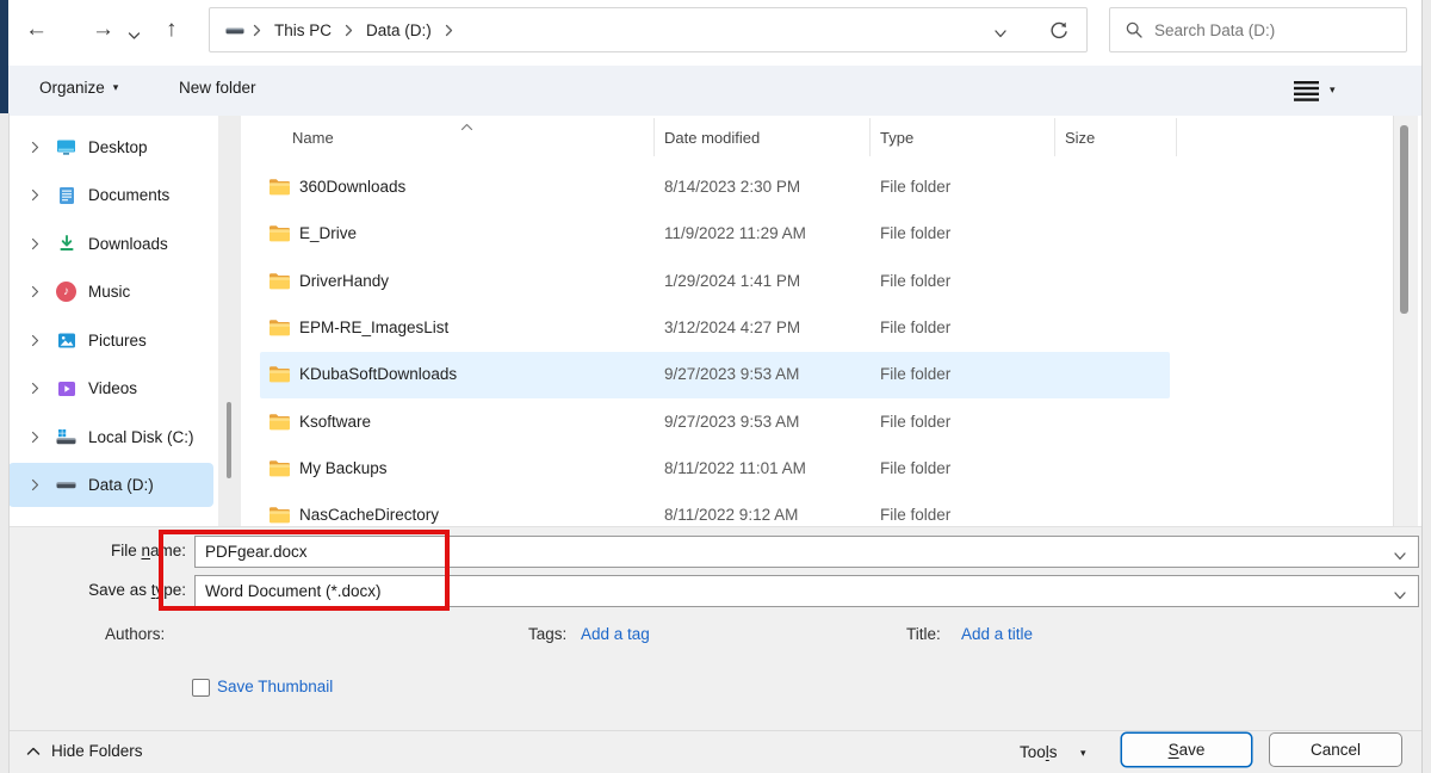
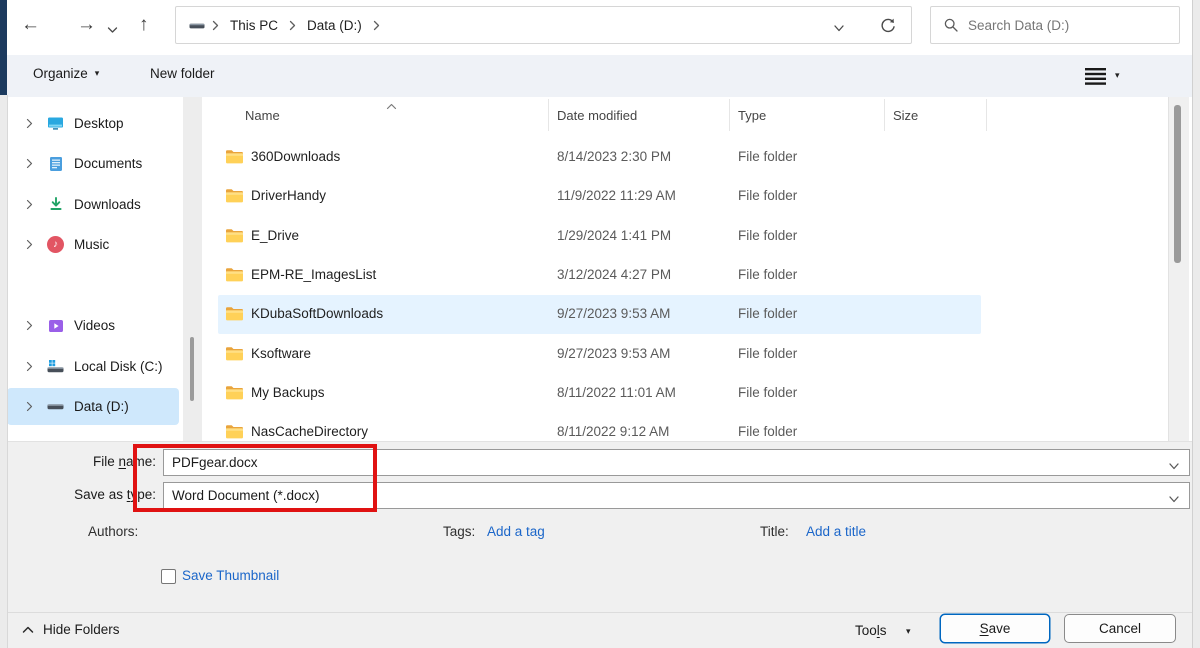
  ←
  →
  ↑
  This PC
  Data (D:)
  Search Data (D:)
  Organize
  ▾
  New folder
  ▾
  Desktop
  Documents
  Downloads
  ♪
  Music
- Pictures
  Videos
  Local Disk (C:)
  Data (D:)
  Name
  Date modified
  Type
  Size
  360Downloads
  8/14/2023 2:30 PM
  File folder
- E_Drive
+ DriverHandy
  11/9/2022 11:29 AM
  File folder
- DriverHandy
+ E_Drive
  1/29/2024 1:41 PM
  File folder
  EPM-RE_ImagesList
  3/12/2024 4:27 PM
  File folder
  KDubaSoftDownloads
  9/27/2023 9:53 AM
  File folder
  Ksoftware
  9/27/2023 9:53 AM
  File folder
  My Backups
  8/11/2022 11:01 AM
  File folder
  NasCacheDirectory
  8/11/2022 9:12 AM
  File folder
  File name:
  PDFgear.docx
  Save as type:
  Word Document (*.docx)
  Authors:
  Tags:
  Add a tag
  Title:
  Add a title
  Save Thumbnail
  Hide Folders
  Tools
  ▾
  S
  ave
  Cancel
